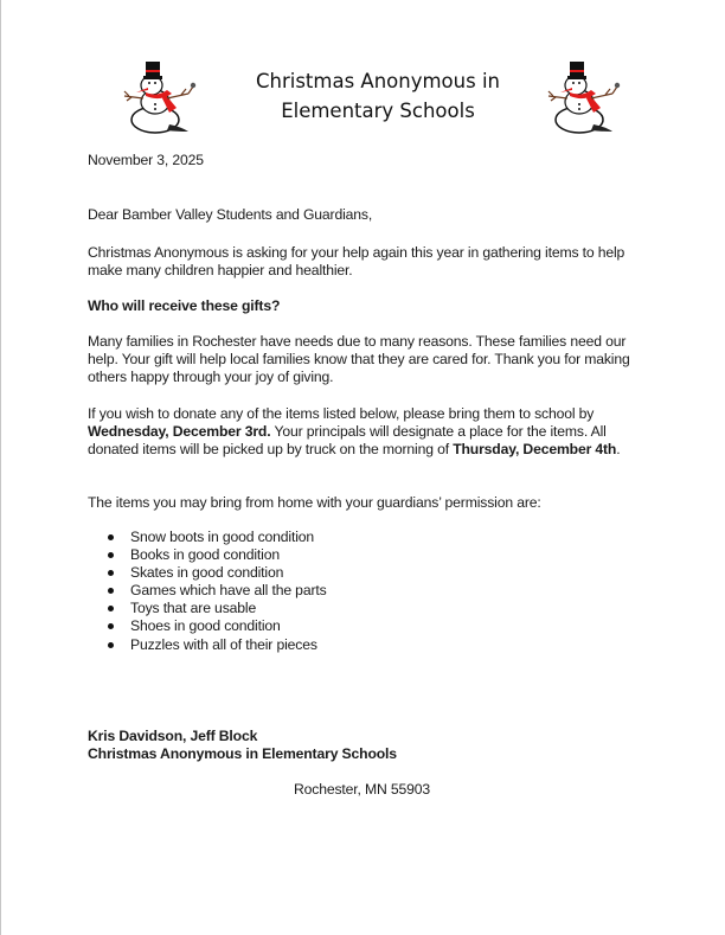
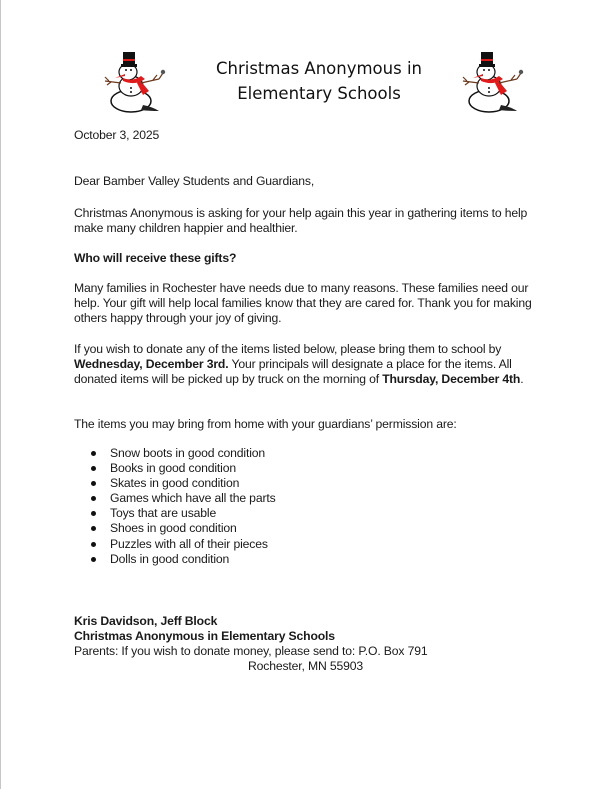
  Christmas Anonymous in
  Elementary Schools
- November 3, 2025
+ October 3, 2025
  Dear Bamber Valley Students and Guardians,
  Christmas Anonymous is asking for your help again this year in gathering items to help make many children happier and healthier.
  Who will receive these gifts?
  Many families in Rochester have needs due to many reasons. These families need our help. Your gift will help local families know that they are cared for. Thank you for making others happy through your joy of giving.
  If you wish to donate any of the items listed below, please bring them to school by Wednesday, December 3rd. Your principals will designate a place for the items. All donated items will be picked up by truck on the morning of Thursday, December 4th.
  The items you may bring from home with your guardians’ permission are:
  Snow boots in good condition
  Books in good condition
  Skates in good condition
  Games which have all the parts
  Toys that are usable
  Shoes in good condition
  Puzzles with all of their pieces
+ Dolls in good condition
  Kris Davidson, Jeff Block
  Christmas Anonymous in Elementary Schools
+ Parents: If you wish to donate money, please send to: P.O. Box 791
  Rochester, MN 55903
